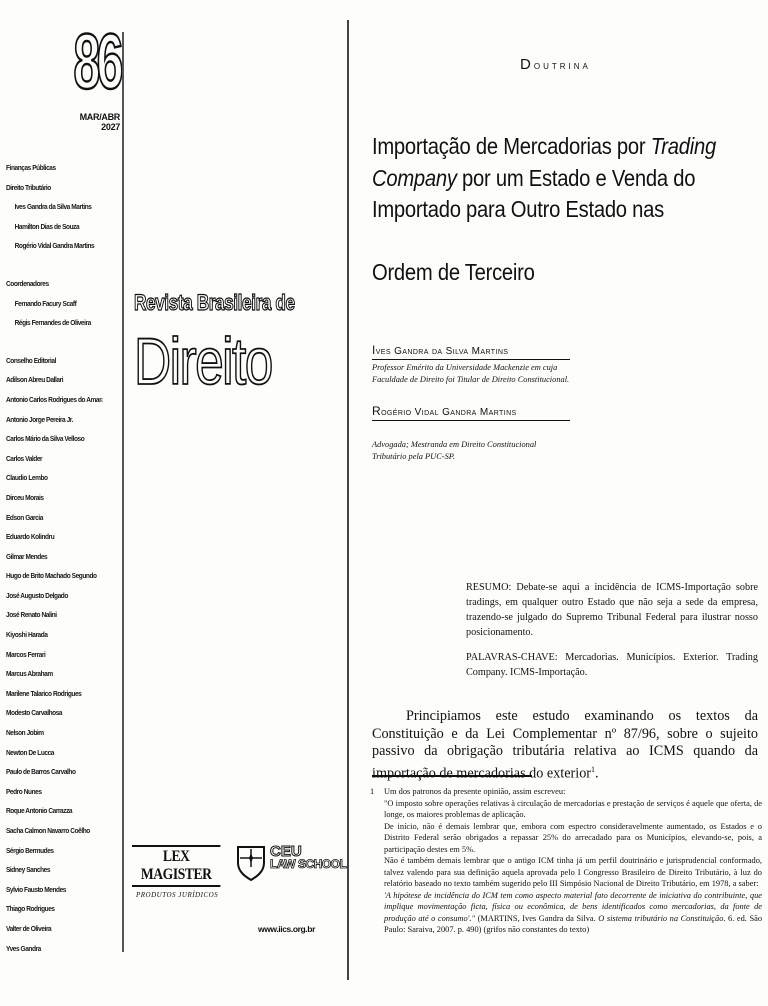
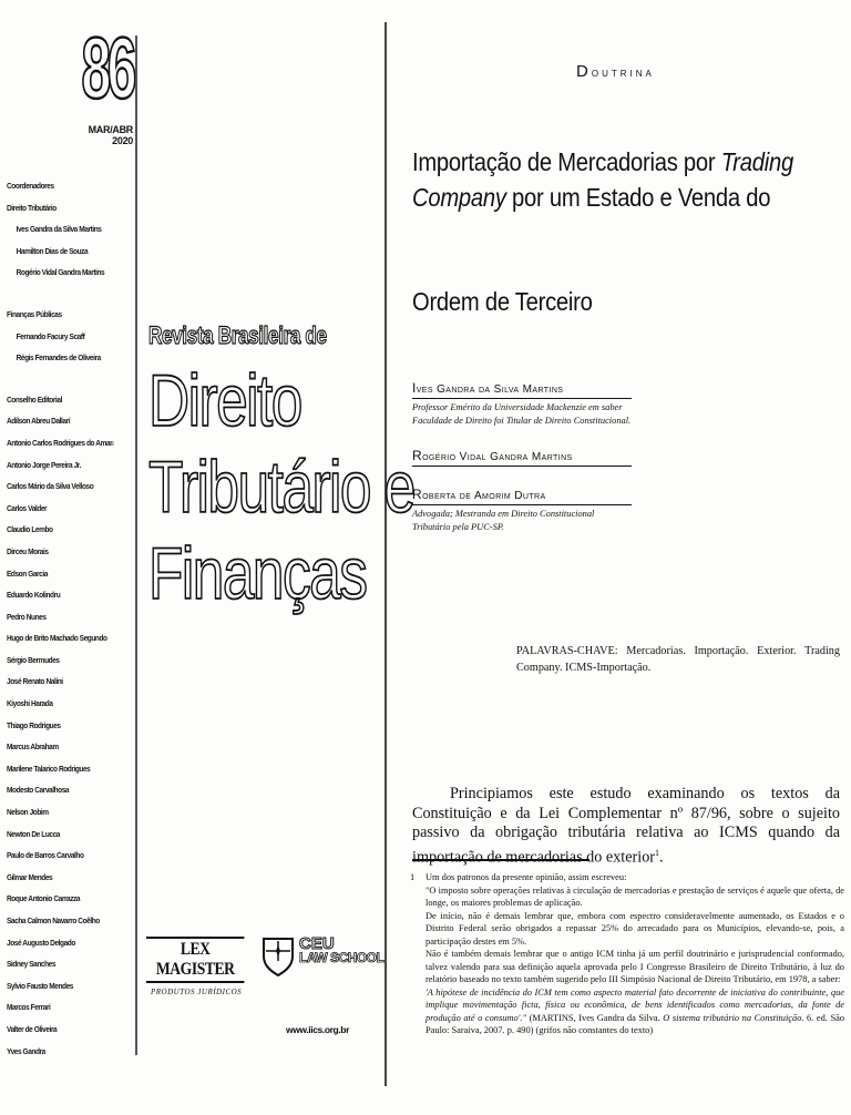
  86
- MAR/ABR 2027
+ MAR/ABR 2020
- Finanças Públicas
+ Coordenadores
  Direito Tributário
  Ives Gandra da Silva Martins
  Hamilton Dias de Souza
  Rogério Vidal Gandra Martins
- Coordenadores
+ Finanças Públicas
  Fernando Facury Scaff
  Régis Fernandes de Oliveira
  Conselho Editorial
  Adilson Abreu Dallari
  Antonio Carlos Rodrigues do Amar
  Antonio Jorge Pereira Jr.
  Carlos Mário da Silva Velloso
  Carlos Valder
  Claudio Lembo
  Dirceu Morais
  Edson Garcia
  Eduardo Kolindru
- Gilmar Mendes
+ Pedro Nunes
  Hugo de Brito Machado Segundo
- José Augusto Delgado
+ Sérgio Bermudes
  José Renato Nalini
  Kiyoshi Harada
- Marcos Ferrari
+ Thiago Rodrigues
  Marcus Abraham
  Marilene Talarico Rodrigues
  Modesto Carvalhosa
  Nelson Jobim
  Newton De Lucca
  Paulo de Barros Carvalho
- Pedro Nunes
+ Gilmar Mendes
  Roque Antonio Carrazza
  Sacha Calmon Navarro Coêlho
- Sérgio Bermudes
+ José Augusto Delgado
  Sidney Sanches
  Sylvio Fausto Mendes
- Thiago Rodrigues
+ Marcos Ferrari
  Valter de Oliveira
  Yves Gandra
  Revista Brasileira de
  Direito
+ Tributário e
+ Finanças
  LEX MAGISTER
  PRODUTOS JURÍDICOS
  CEU
  LAW SCHOOL
  www.iics.org.br
  Doutrina
  Importação de Mercadorias por Trading
  Company por um Estado e Venda do
- Importado para Outro Estado nas
  Ordem de Terceiro
  Ives Gandra da Silva Martins
- Professor Emérito da Universidade Mackenzie em cuja Faculdade de Direito foi Titular de Direito Constitucional.
+ Professor Emérito da Universidade Mackenzie em saber Faculdade de Direito foi Titular de Direito Constitucional.
  Rogério Vidal Gandra Martins
+ Roberta de Amorim Dutra
  Advogada; Mestranda em Direito Constitucional Tributário pela PUC-SP.
- RESUMO: Debate-se aqui a incidência de ICMS-Importação sobre tradings, em qualquer outro Estado que não seja a sede da empresa, trazendo-se julgado do Supremo Tribunal Federal para ilustrar nosso posicionamento.
- PALAVRAS-CHAVE: Mercadorias. Municípios. Exterior. Trading Company. ICMS-Importação.
+ PALAVRAS-CHAVE: Mercadorias. Importação. Exterior. Trading Company. ICMS-Importação.
  Principiamos este estudo examinando os textos da Constituição e da Lei Complementar nº 87/96, sobre o sujeito passivo da obrigação tributária relativa ao ICMS quando da importação de mercadorias do exterior1.
  1
  Um dos patronos da presente opinião, assim escreveu:
  "O imposto sobre operações relativas à circulação de mercadorias e prestação de serviços é aquele que oferta, de longe, os maiores problemas de aplicação.
  De início, não é demais lembrar que, embora com espectro consideravelmente aumentado, os Estados e o Distrito Federal serão obrigados a repassar 25% do arrecadado para os Municípios, elevando-se, pois, a participação destes em 5%.
  Não é também demais lembrar que o antigo ICM tinha já um perfil doutrinário e jurisprudencial conformado, talvez valendo para sua definição aquela aprovada pelo I Congresso Brasileiro de Direito Tributário, à luz do relatório baseado no texto também sugerido pelo III Simpósio Nacional de Direito Tributário, em 1978, a saber:
  'A hipótese de incidência do ICM tem como aspecto material fato decorrente de iniciativa do contribuinte, que implique movimentação ficta, física ou econômica, de bens identificados como mercadorias, da fonte de produção até o consumo'." (MARTINS, Ives Gandra da Silva. O sistema tributário na Constituição. 6. ed. São Paulo: Saraiva, 2007. p. 490) (grifos não constantes do texto)
